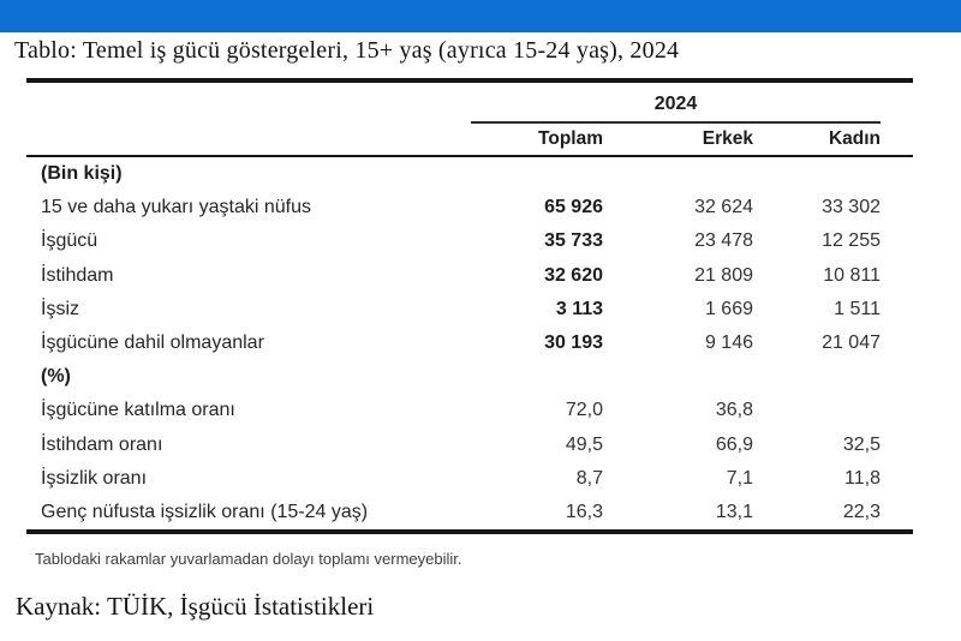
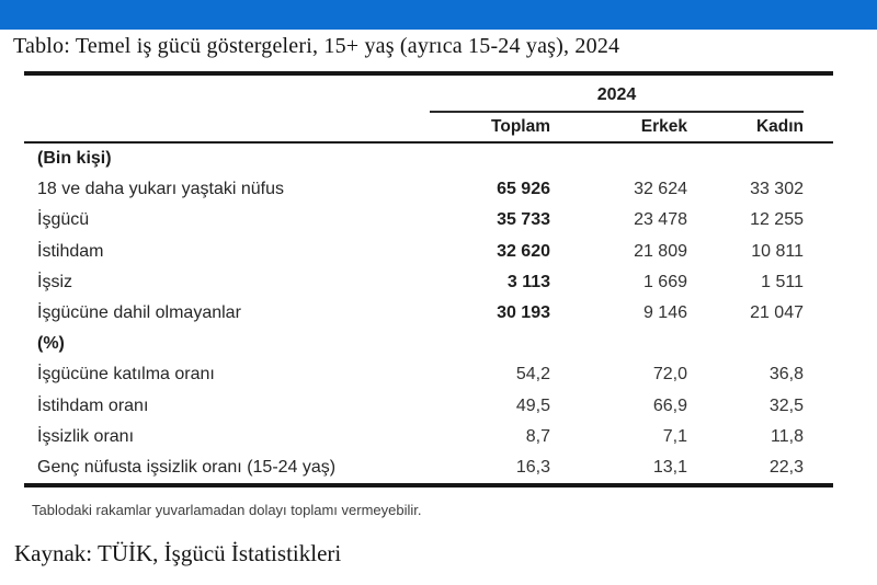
  Tablo: Temel iş gücü göstergeleri, 15+ yaş (ayrıca 15-24 yaş), 2024
  2024
  Toplam
  Erkek
  Kadın
  (Bin kişi)
- 15 ve daha yukarı yaştaki nüfus
+ 18 ve daha yukarı yaştaki nüfus
  65 926
  32 624
  33 302
  İşgücü
  35 733
  23 478
  12 255
  İstihdam
  32 620
  21 809
  10 811
  İşsiz
  3 113
  1 669
  1 511
  İşgücüne dahil olmayanlar
  30 193
  9 146
  21 047
  (%)
  İşgücüne katılma oranı
+ 54,2
  72,0
  36,8
  İstihdam oranı
  49,5
  66,9
  32,5
  İşsizlik oranı
  8,7
  7,1
  11,8
  Genç nüfusta işsizlik oranı (15-24 yaş)
  16,3
  13,1
  22,3
  Tablodaki rakamlar yuvarlamadan dolayı toplamı vermeyebilir.
  Kaynak: TÜİK, İşgücü İstatistikleri
